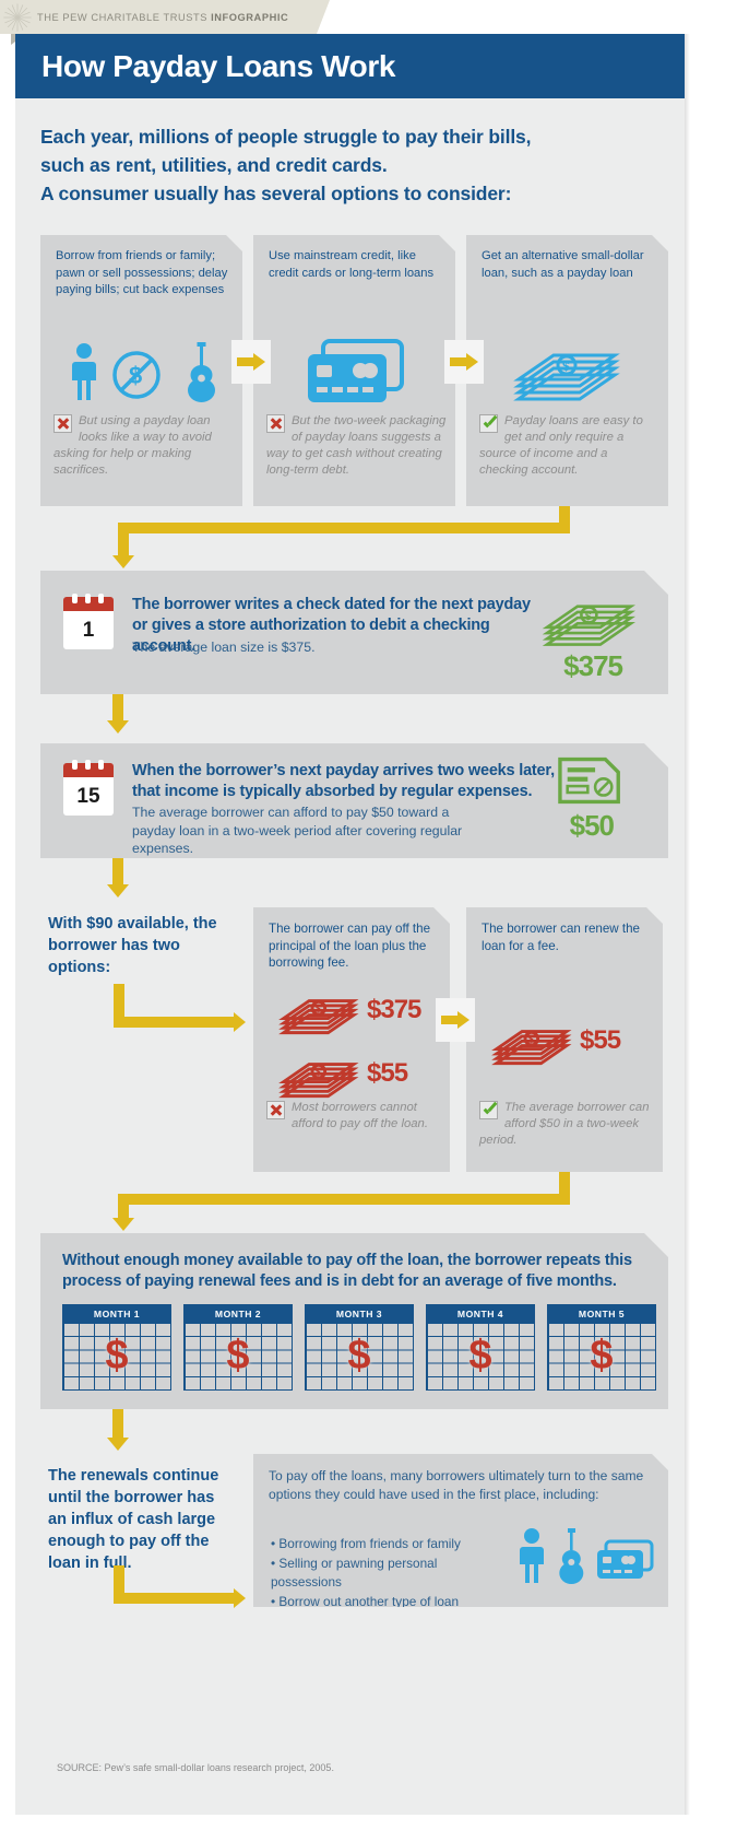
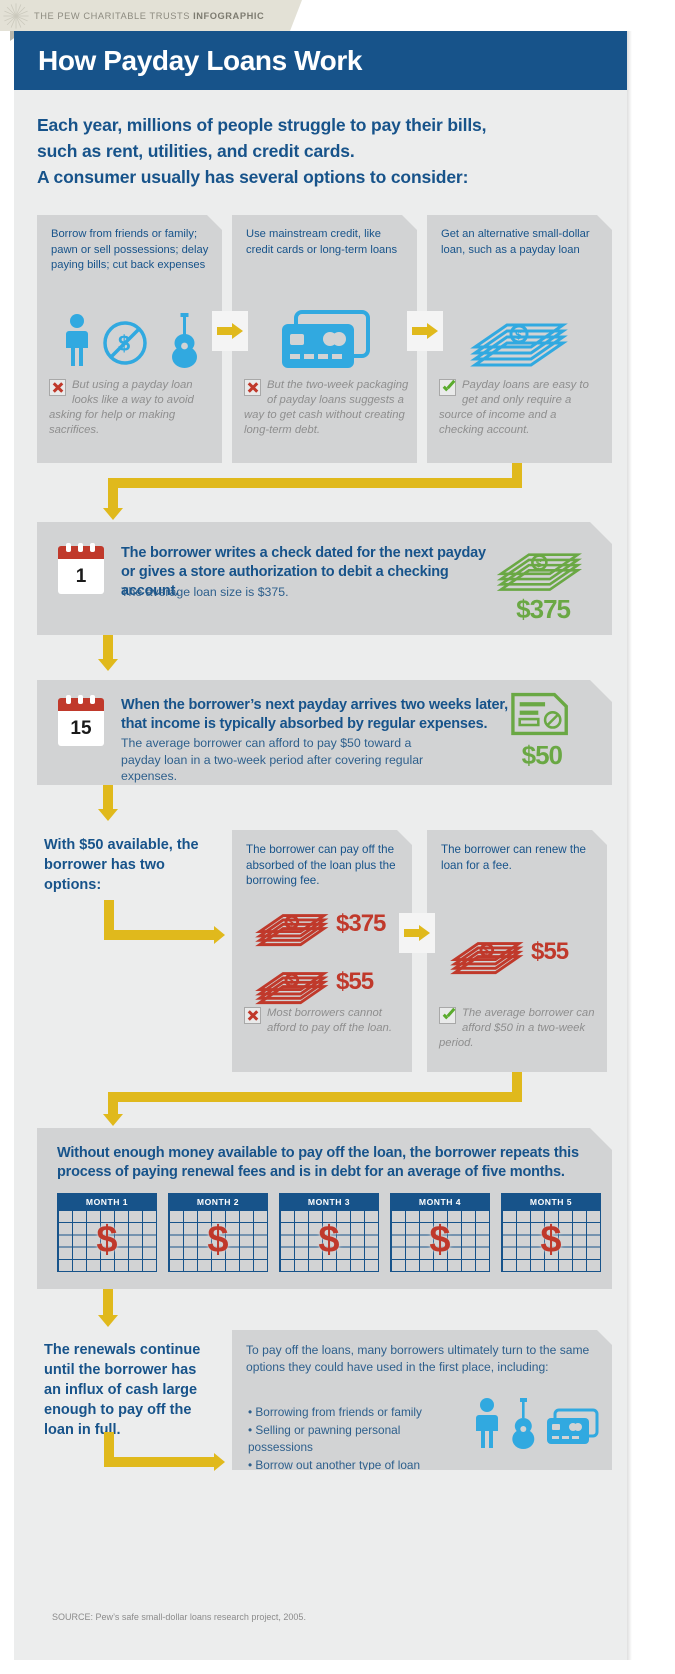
  THE PEW CHARITABLE TRUSTS INFOGRAPHIC
  How Payday Loans Work
  Each year, millions of people struggle to pay their bills,
  such as rent, utilities, and credit cards.
  A consumer usually has several options to consider:
  Borrow from friends or family; pawn or sell possessions; delay paying bills; cut back expenses
  $
  But using a payday loan looks like a way to avoid asking for help or making sacrifices.
  Use mainstream credit, like credit cards or long-term loans
  But the two-week packaging of payday loans suggests a way to get cash without creating long-term debt.
  Get an alternative small-dollar loan, such as a payday loan
  $
  Payday loans are easy to get and only require a source of income and a checking account.
  1
  The borrower writes a check dated for the next payday or gives a store authorization to debit a checking account.
  The average loan size is $375.
  $
  $375
  15
  When the borrower’s next payday arrives two weeks later, that income is typically absorbed by regular expenses.
  The average borrower can afford to pay $50 toward a payday loan in a two-week period after covering regular expenses.
  $50
- With $90 available, the borrower has two options:
+ With $50 available, the borrower has two options:
- The borrower can pay off the principal of the loan plus the borrowing fee.
+ The borrower can pay off the absorbed of the loan plus the borrowing fee.
  $
  $375
  $
  $55
  Most borrowers cannot afford to pay off the loan.
  The borrower can renew the loan for a fee.
  $
  $55
  The average borrower can afford $50 in a two-week period.
  Without enough money available to pay off the loan, the borrower repeats this process of paying renewal fees and is in debt for an average of five months.
  MONTH 1
  $
  MONTH 2
  $
  MONTH 3
  $
  MONTH 4
  $
  MONTH 5
  $
  The renewals continue until the borrower has an influx of cash large enough to pay off the loan in full.
  To pay off the loans, many borrowers ultimately turn to the same options they could have used in the first place, including:
  • Borrowing from friends or family
  • Selling or pawning personal possessions
  • Borrow out another type of loan
  SOURCE: Pew’s safe small-dollar loans research project, 2005.
